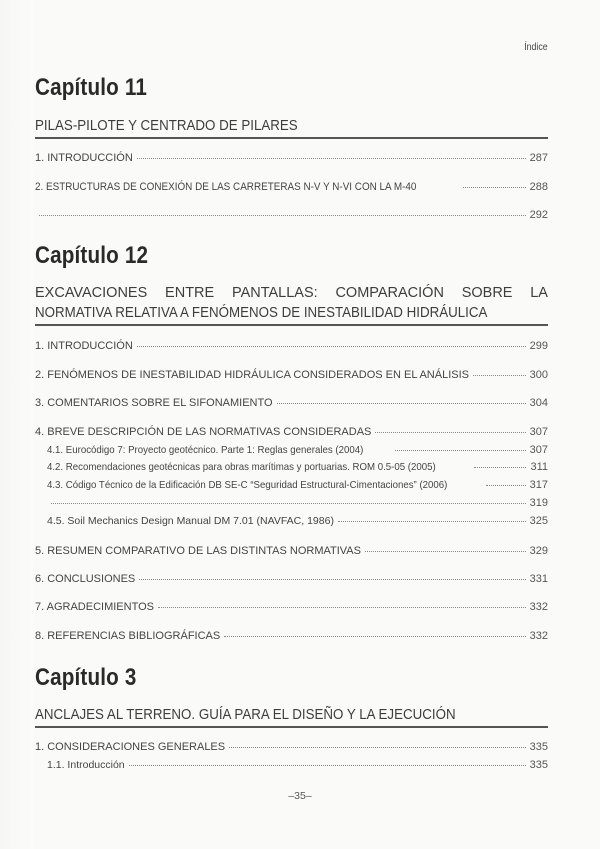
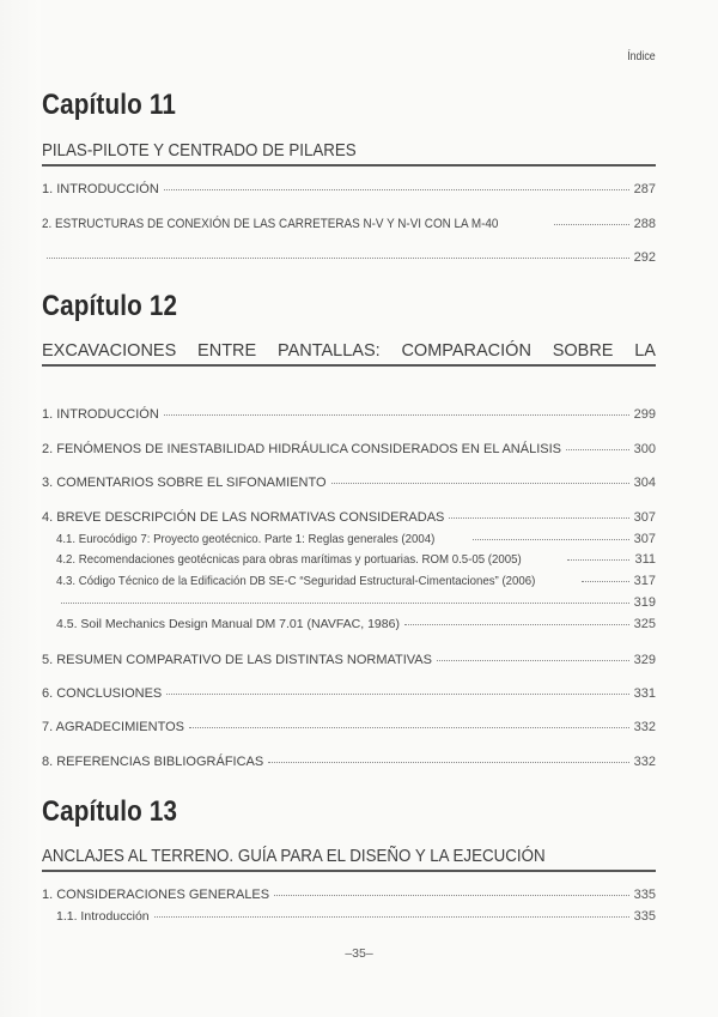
  Índice
  Capítulo 11
  PILAS-PILOTE Y CENTRADO DE PILARES
  1. INTRODUCCIÓN
  287
  2. ESTRUCTURAS DE CONEXIÓN DE LAS CARRETERAS N-V Y N-VI CON LA M-40
  288
  292
  Capítulo 12
  EXCAVACIONES
  ENTRE
  PANTALLAS:
  COMPARACIÓN
  SOBRE
  LA
- NORMATIVA RELATIVA A FENÓMENOS DE INESTABILIDAD HIDRÁULICA
  1. INTRODUCCIÓN
  299
  2. FENÓMENOS DE INESTABILIDAD HIDRÁULICA CONSIDERADOS EN EL ANÁLISIS
  300
  3. COMENTARIOS SOBRE EL SIFONAMIENTO
  304
  4. BREVE DESCRIPCIÓN DE LAS NORMATIVAS CONSIDERADAS
  307
  4.1. Eurocódigo 7: Proyecto geotécnico. Parte 1: Reglas generales (2004)
  307
  4.2. Recomendaciones geotécnicas para obras marítimas y portuarias. ROM 0.5-05 (2005)
  311
  4.3. Código Técnico de la Edificación DB SE-C “Seguridad Estructural-Cimentaciones” (2006)
  317
  319
  4.5. Soil Mechanics Design Manual DM 7.01 (NAVFAC, 1986)
  325
  5. RESUMEN COMPARATIVO DE LAS DISTINTAS NORMATIVAS
  329
  6. CONCLUSIONES
  331
  7. AGRADECIMIENTOS
  332
  8. REFERENCIAS BIBLIOGRÁFICAS
  332
- Capítulo 3
+ Capítulo 13
  ANCLAJES AL TERRENO. GUÍA PARA EL DISEÑO Y LA EJECUCIÓN
  1. CONSIDERACIONES GENERALES
  335
  1.1. Introducción
  335
  –35–
